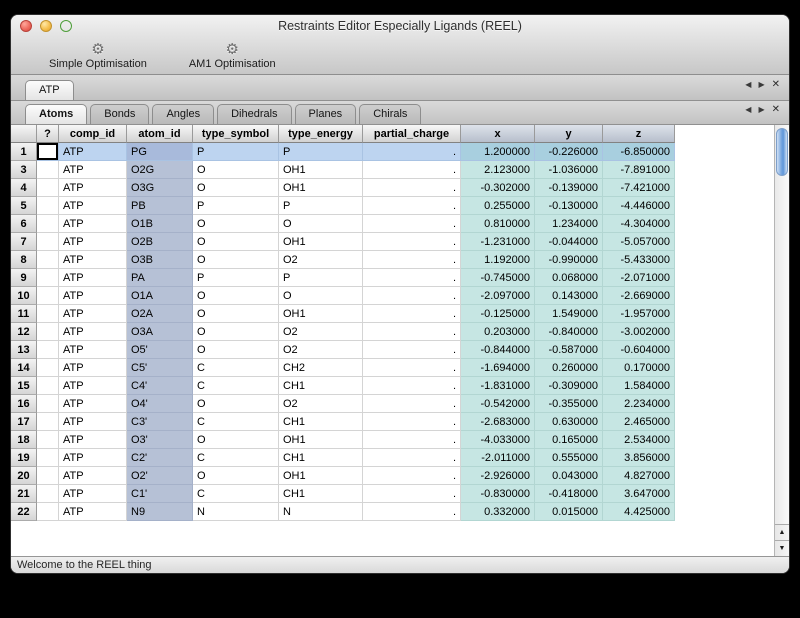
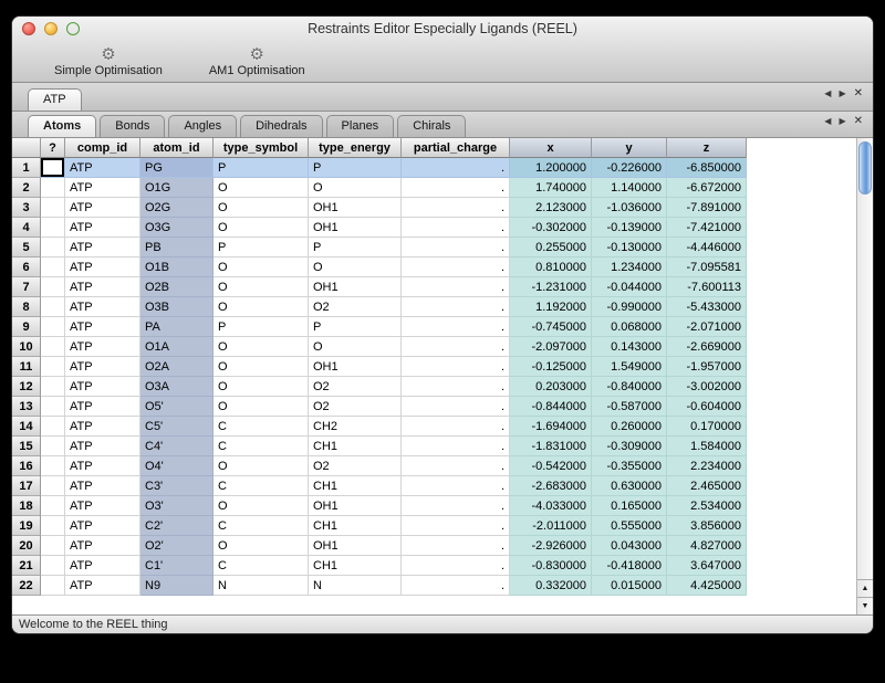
  Restraints Editor Especially Ligands (REEL)
  ⚙
  Simple Optimisation
  ⚙
  AM1 Optimisation
  ATP
  ◀
  ▶
  ✕
  Atoms
  Bonds
  Angles
  Dihedrals
  Planes
  Chirals
  ◀
  ▶
  ✕
  	?	comp_id	atom_id	type_symbol	type_energy	partial_charge	x	y	z
  1		ATP	PG	P	P	.	1.200000	-0.226000	-6.850000
+ 2		ATP	O1G	O	O	.	1.740000	1.140000	-6.672000
  3		ATP	O2G	O	OH1	.	2.123000	-1.036000	-7.891000
  4		ATP	O3G	O	OH1	.	-0.302000	-0.139000	-7.421000
  5		ATP	PB	P	P	.	0.255000	-0.130000	-4.446000
- 6		ATP	O1B	O	O	.	0.810000	1.234000	-4.304000
+ 6		ATP	O1B	O	O	.	0.810000	1.234000	-7.095581
- 7		ATP	O2B	O	OH1	.	-1.231000	-0.044000	-5.057000
+ 7		ATP	O2B	O	OH1	.	-1.231000	-0.044000	-7.600113
  8		ATP	O3B	O	O2	.	1.192000	-0.990000	-5.433000
  9		ATP	PA	P	P	.	-0.745000	0.068000	-2.071000
  10		ATP	O1A	O	O	.	-2.097000	0.143000	-2.669000
  11		ATP	O2A	O	OH1	.	-0.125000	1.549000	-1.957000
  12		ATP	O3A	O	O2	.	0.203000	-0.840000	-3.002000
  13		ATP	O5'	O	O2	.	-0.844000	-0.587000	-0.604000
  14		ATP	C5'	C	CH2	.	-1.694000	0.260000	0.170000
  15		ATP	C4'	C	CH1	.	-1.831000	-0.309000	1.584000
  16		ATP	O4'	O	O2	.	-0.542000	-0.355000	2.234000
  17		ATP	C3'	C	CH1	.	-2.683000	0.630000	2.465000
  18		ATP	O3'	O	OH1	.	-4.033000	0.165000	2.534000
  19		ATP	C2'	C	CH1	.	-2.011000	0.555000	3.856000
  20		ATP	O2'	O	OH1	.	-2.926000	0.043000	4.827000
  21		ATP	C1'	C	CH1	.	-0.830000	-0.418000	3.647000
  22		ATP	N9	N	N	.	0.332000	0.015000	4.425000
  Welcome to the REEL thing
